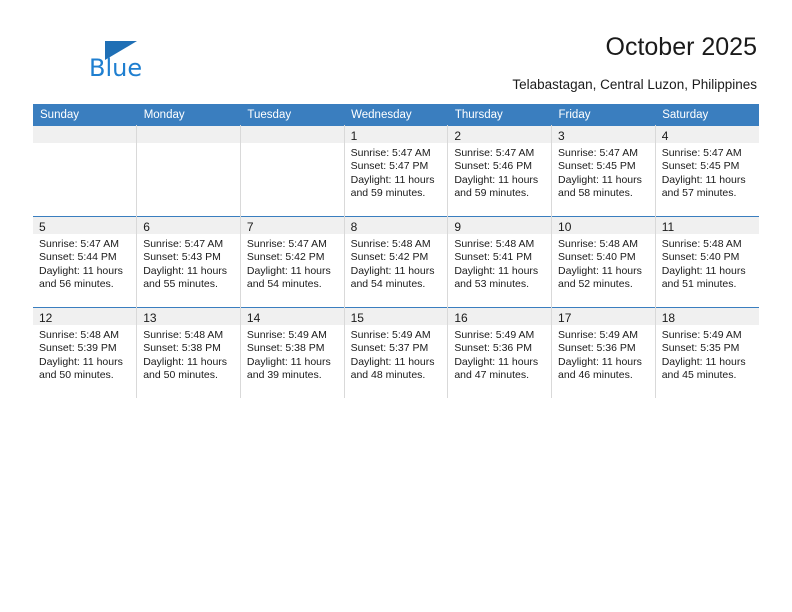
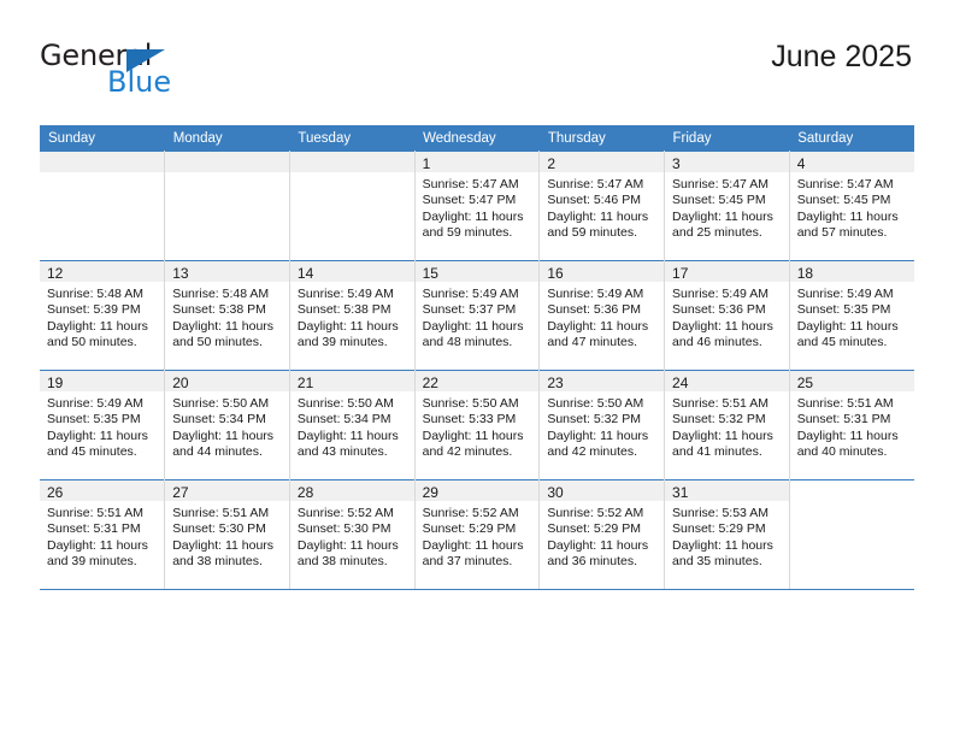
+ General
  Blue
- October 2025
+ June 2025
- Telabastagan, Central Luzon, Philippines
  Sunday	Monday	Tuesday	Wednesday	Thursday	Friday	Saturday
- 			1Sunrise: 5:47 AMSunset: 5:47 PMDaylight: 11 hoursand 59 minutes.	2Sunrise: 5:47 AMSunset: 5:46 PMDaylight: 11 hoursand 59 minutes.	3Sunrise: 5:47 AMSunset: 5:45 PMDaylight: 11 hoursand 58 minutes.	4Sunrise: 5:47 AMSunset: 5:45 PMDaylight: 11 hoursand 57 minutes.
+ 			1Sunrise: 5:47 AMSunset: 5:47 PMDaylight: 11 hoursand 59 minutes.	2Sunrise: 5:47 AMSunset: 5:46 PMDaylight: 11 hoursand 59 minutes.	3Sunrise: 5:47 AMSunset: 5:45 PMDaylight: 11 hoursand 25 minutes.	4Sunrise: 5:47 AMSunset: 5:45 PMDaylight: 11 hoursand 57 minutes.
- 5Sunrise: 5:47 AMSunset: 5:44 PMDaylight: 11 hoursand 56 minutes.	6Sunrise: 5:47 AMSunset: 5:43 PMDaylight: 11 hoursand 55 minutes.	7Sunrise: 5:47 AMSunset: 5:42 PMDaylight: 11 hoursand 54 minutes.	8Sunrise: 5:48 AMSunset: 5:42 PMDaylight: 11 hoursand 54 minutes.	9Sunrise: 5:48 AMSunset: 5:41 PMDaylight: 11 hoursand 53 minutes.	10Sunrise: 5:48 AMSunset: 5:40 PMDaylight: 11 hoursand 52 minutes.	11Sunrise: 5:48 AMSunset: 5:40 PMDaylight: 11 hoursand 51 minutes.
  12Sunrise: 5:48 AMSunset: 5:39 PMDaylight: 11 hoursand 50 minutes.	13Sunrise: 5:48 AMSunset: 5:38 PMDaylight: 11 hoursand 50 minutes.	14Sunrise: 5:49 AMSunset: 5:38 PMDaylight: 11 hoursand 39 minutes.	15Sunrise: 5:49 AMSunset: 5:37 PMDaylight: 11 hoursand 48 minutes.	16Sunrise: 5:49 AMSunset: 5:36 PMDaylight: 11 hoursand 47 minutes.	17Sunrise: 5:49 AMSunset: 5:36 PMDaylight: 11 hoursand 46 minutes.	18Sunrise: 5:49 AMSunset: 5:35 PMDaylight: 11 hoursand 45 minutes.
+ 19Sunrise: 5:49 AMSunset: 5:35 PMDaylight: 11 hoursand 45 minutes.	20Sunrise: 5:50 AMSunset: 5:34 PMDaylight: 11 hoursand 44 minutes.	21Sunrise: 5:50 AMSunset: 5:34 PMDaylight: 11 hoursand 43 minutes.	22Sunrise: 5:50 AMSunset: 5:33 PMDaylight: 11 hoursand 42 minutes.	23Sunrise: 5:50 AMSunset: 5:32 PMDaylight: 11 hoursand 42 minutes.	24Sunrise: 5:51 AMSunset: 5:32 PMDaylight: 11 hoursand 41 minutes.	25Sunrise: 5:51 AMSunset: 5:31 PMDaylight: 11 hoursand 40 minutes.
+ 26Sunrise: 5:51 AMSunset: 5:31 PMDaylight: 11 hoursand 39 minutes.	27Sunrise: 5:51 AMSunset: 5:30 PMDaylight: 11 hoursand 38 minutes.	28Sunrise: 5:52 AMSunset: 5:30 PMDaylight: 11 hoursand 38 minutes.	29Sunrise: 5:52 AMSunset: 5:29 PMDaylight: 11 hoursand 37 minutes.	30Sunrise: 5:52 AMSunset: 5:29 PMDaylight: 11 hoursand 36 minutes.	31Sunrise: 5:53 AMSunset: 5:29 PMDaylight: 11 hoursand 35 minutes.
